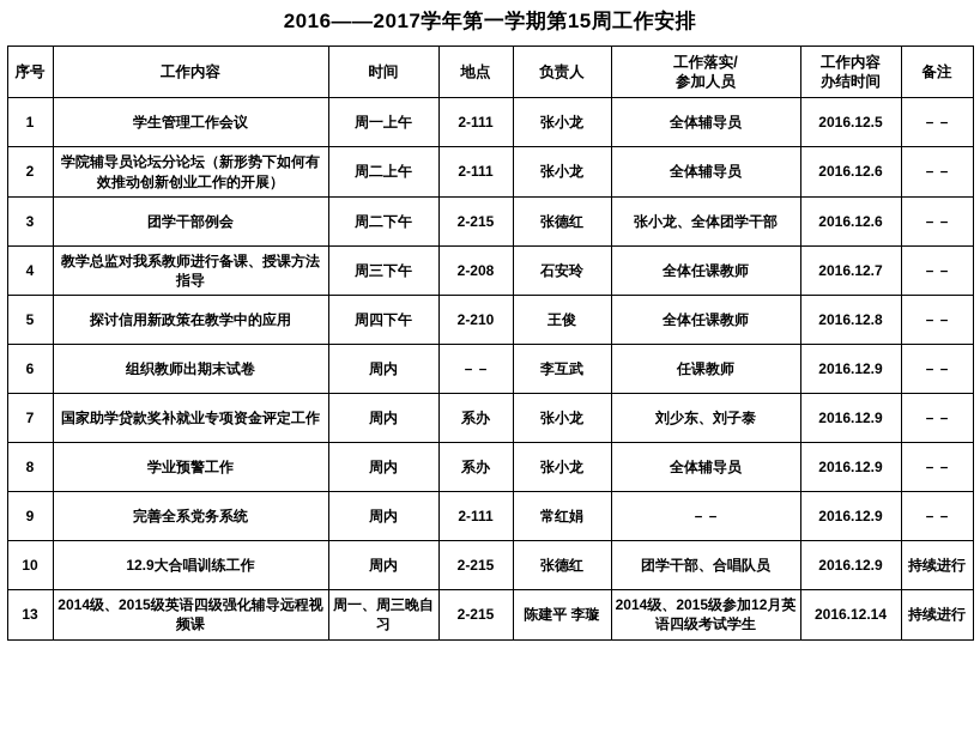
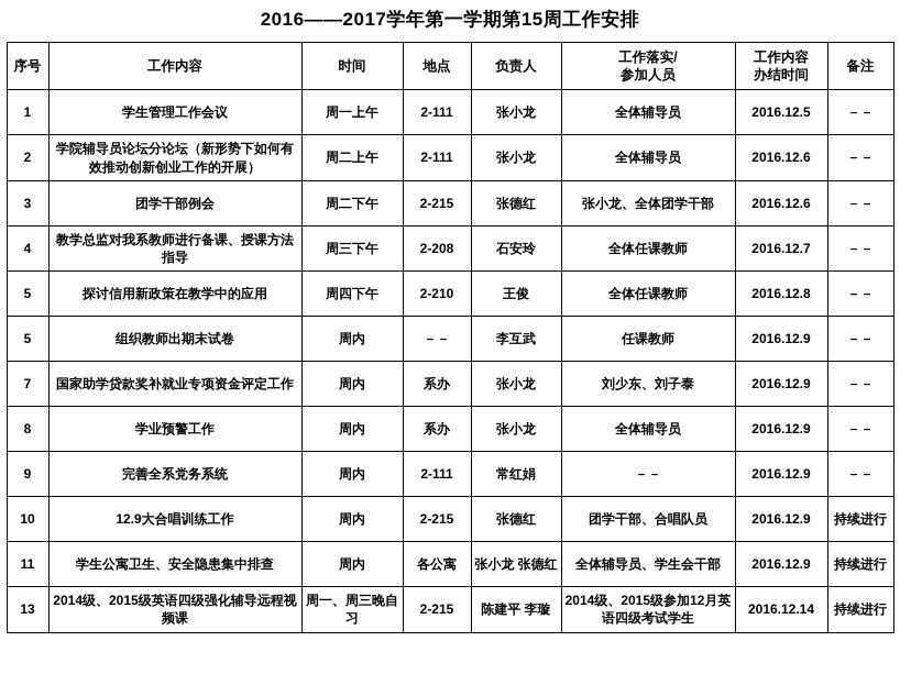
  2016——2017学年第一学期第15周工作安排
  序号	工作内容	时间	地点	负责人	工作落实/ 参加人员	工作内容 办结时间	备注
  1	学生管理工作会议	周一上午	2-111	张小龙	全体辅导员	2016.12.5	－－
  2	学院辅导员论坛分论坛（新形势下如何有效推动创新创业工作的开展）	周二上午	2-111	张小龙	全体辅导员	2016.12.6	－－
  3	团学干部例会	周二下午	2-215	张德红	张小龙、全体团学干部	2016.12.6	－－
  4	教学总监对我系教师进行备课、授课方法指导	周三下午	2-208	石安玲	全体任课教师	2016.12.7	－－
  5	探讨信用新政策在教学中的应用	周四下午	2-210	王俊	全体任课教师	2016.12.8	－－
- 6	组织教师出期末试卷	周内	－－	李互武	任课教师	2016.12.9	－－
+ 5	组织教师出期末试卷	周内	－－	李互武	任课教师	2016.12.9	－－
  7	国家助学贷款奖补就业专项资金评定工作	周内	系办	张小龙	刘少东、刘子泰	2016.12.9	－－
  8	学业预警工作	周内	系办	张小龙	全体辅导员	2016.12.9	－－
  9	完善全系党务系统	周内	2-111	常红娟	－－	2016.12.9	－－
  10	12.9大合唱训练工作	周内	2-215	张德红	团学干部、合唱队员	2016.12.9	持续进行
+ 11	学生公寓卫生、安全隐患集中排查	周内	各公寓	张小龙 张德红	全体辅导员、学生会干部	2016.12.9	持续进行
  13	2014级、2015级英语四级强化辅导远程视频课	周一、周三晚自习	2-215	陈建平 李璇	2014级、2015级参加12月英语四级考试学生	2016.12.14	持续进行
